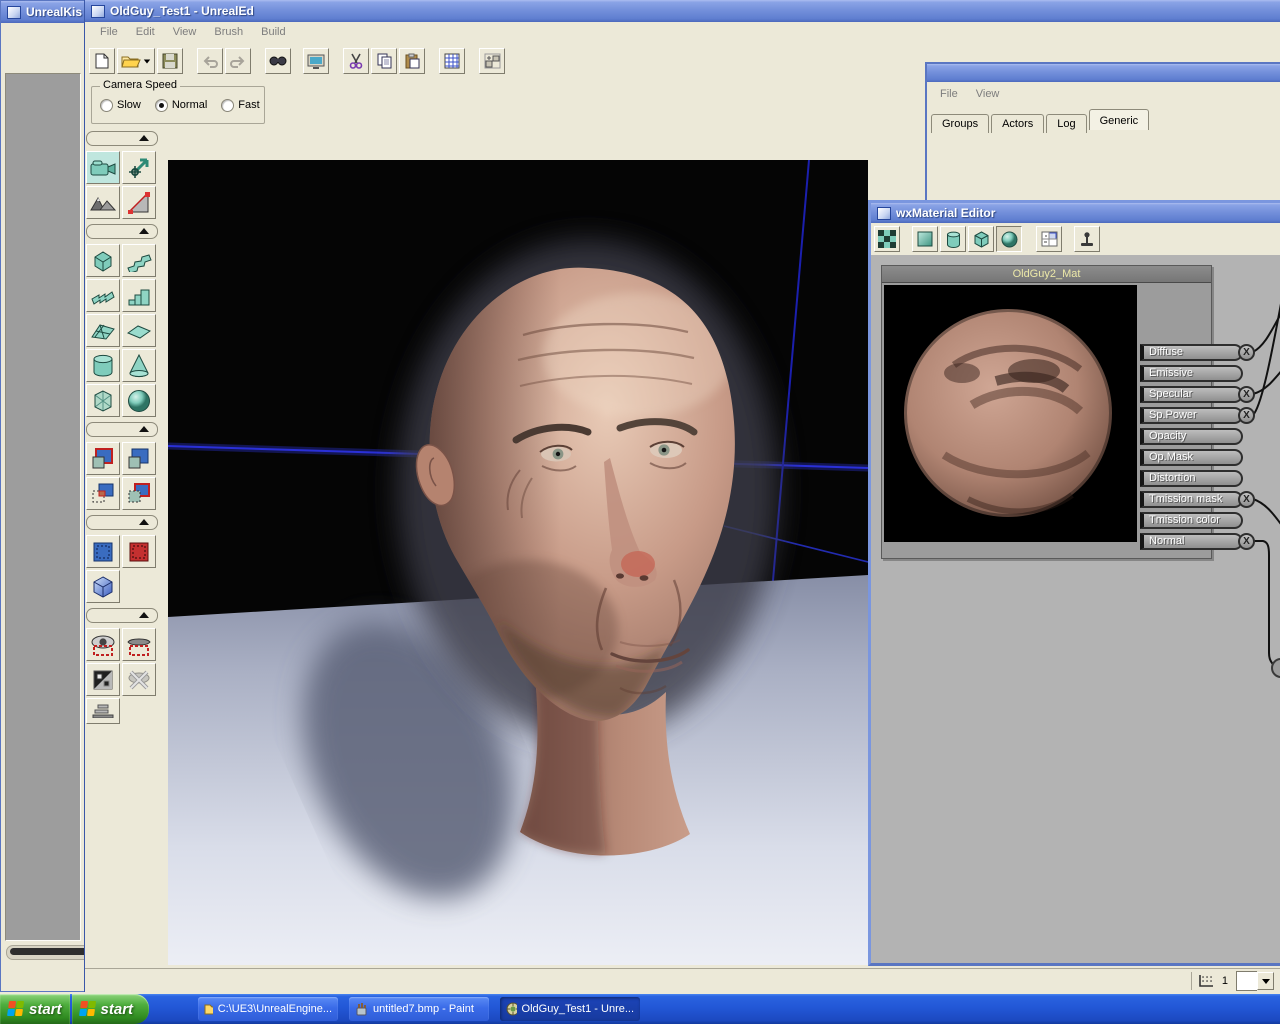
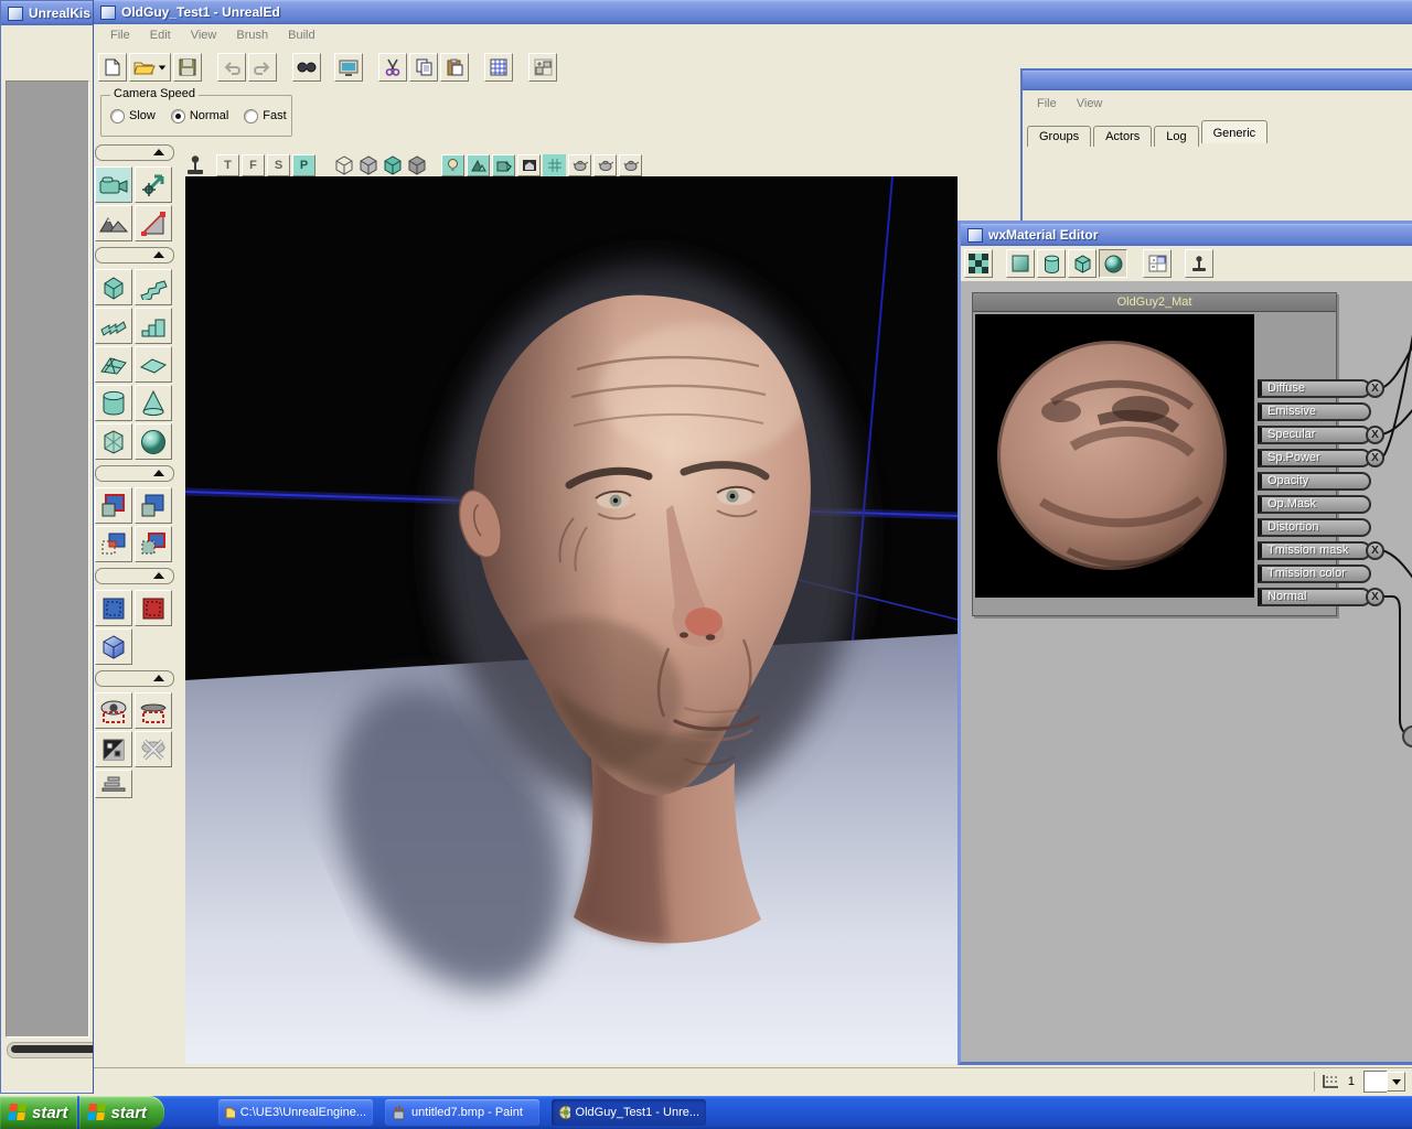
  UnrealKis
  OldGuy_Test1 - UnrealEd
  File
  Edit
  View
  Brush
  Build
  Camera Speed
  Slow
  Normal
  Fast
  1
+ T
+ F
+ S
+ P
  File
  View
  Groups
  Actors
  Log
  Generic
  wxMaterial Editor
  OldGuy2_Mat
  Diffuse
  X
  Emissive
  Specular
  X
  Sp.Power
  X
  Opacity
  Op.Mask
  Distortion
  Tmission mask
  X
  Tmission color
  Normal
  X
  start
  start
  C:\UE3\UnrealEngine...
  untitled7.bmp - Paint
  OldGuy_Test1 - Unre...
